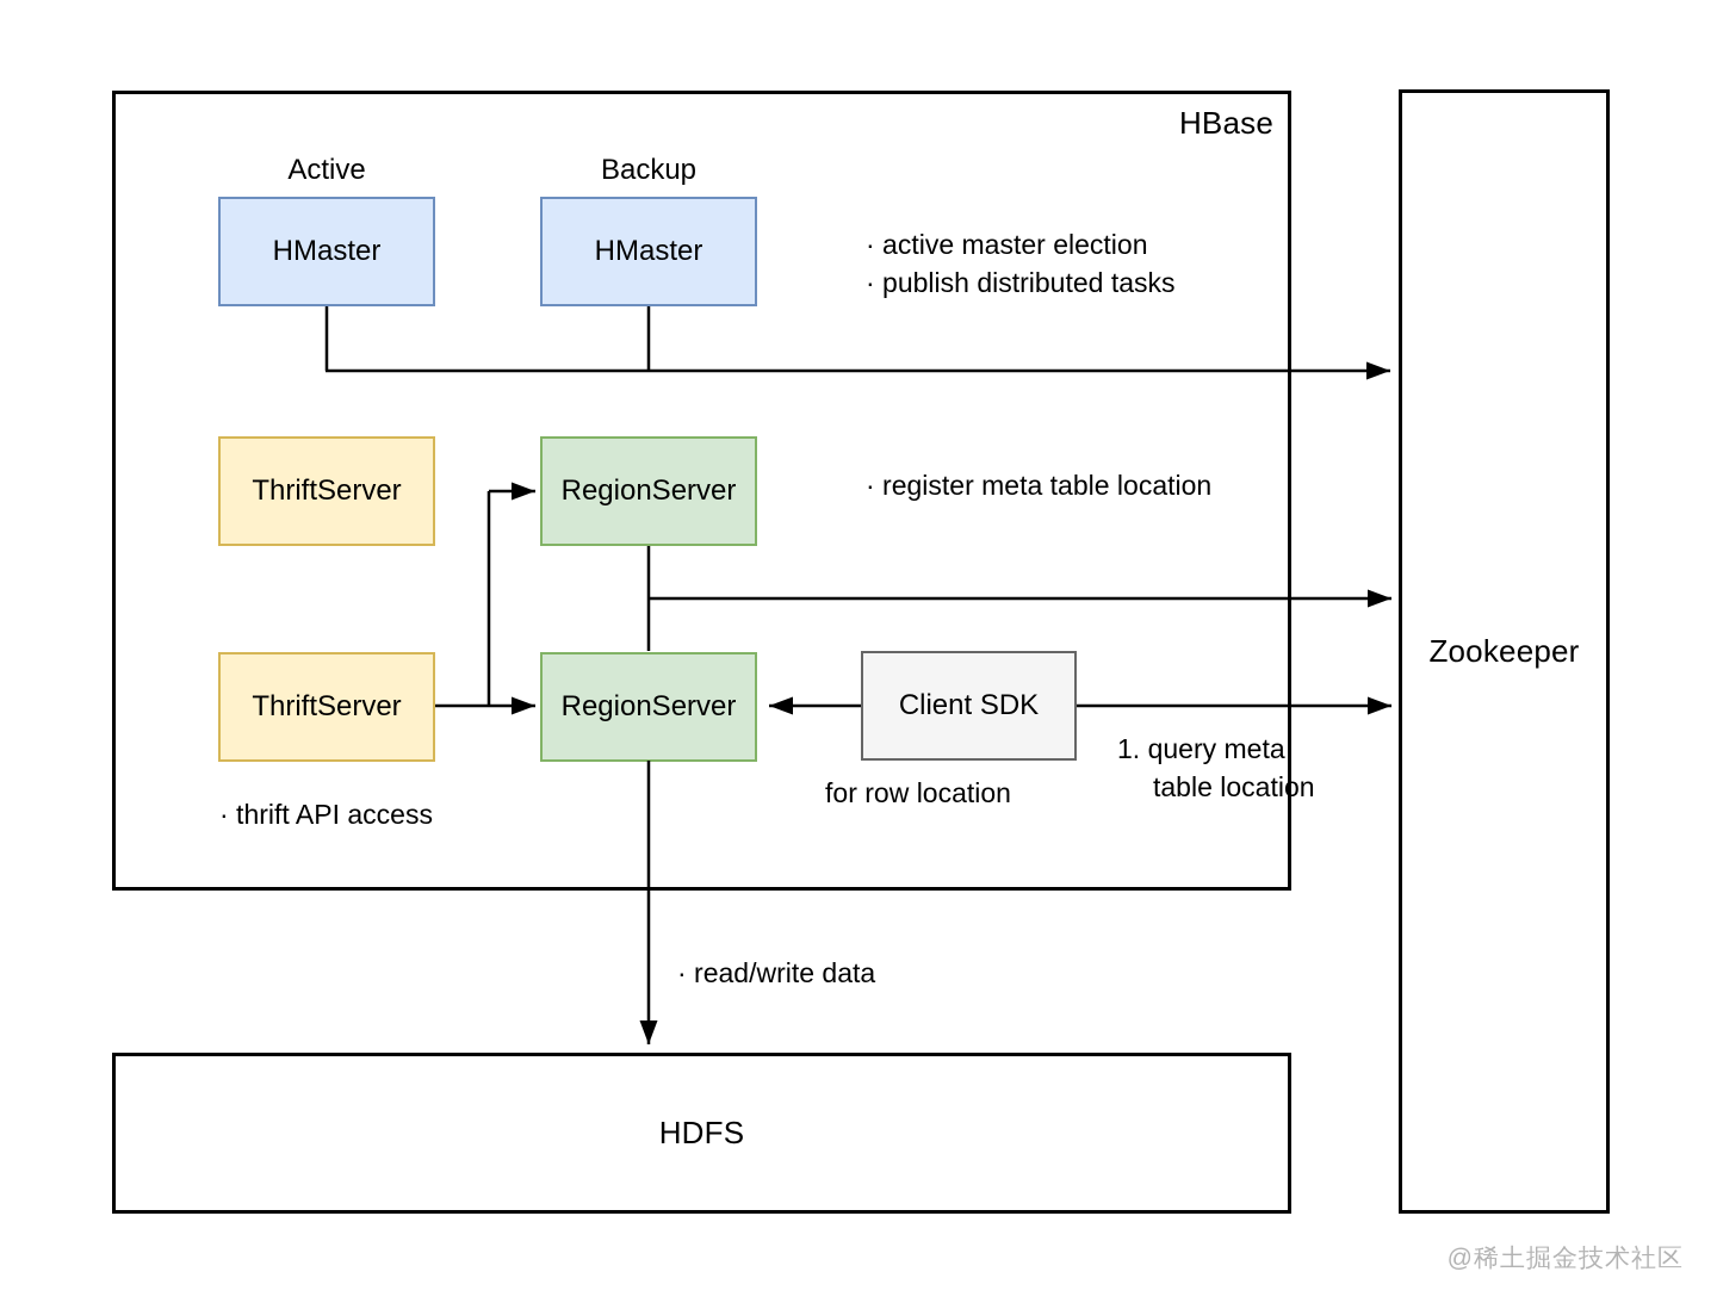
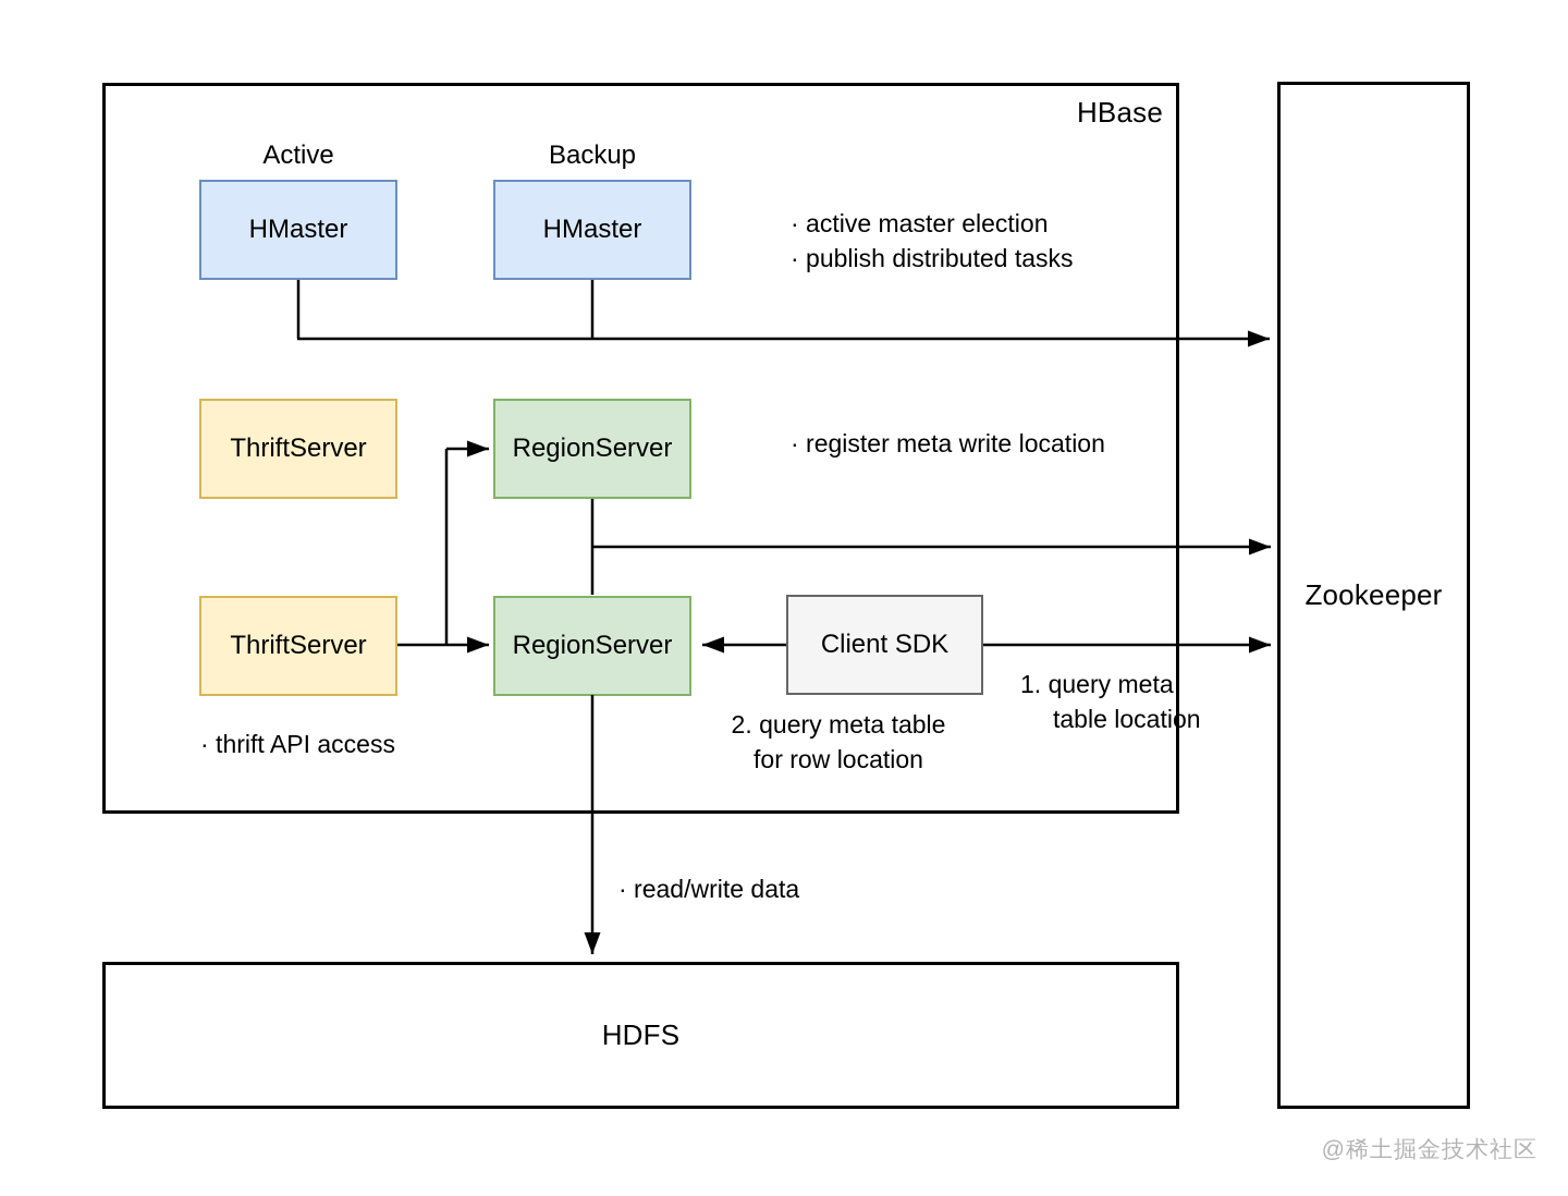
  HBase
  Zookeeper
  HDFS
  Active
  Backup
  HMaster
  HMaster
  ThriftServer
  ThriftServer
  RegionServer
  RegionServer
  Client SDK
  · active master election
  · publish distributed tasks
- · register meta table location
+ · register meta write location
  1. query meta
  table location
+ 2. query meta table
  for row location
  · thrift API access
  · read/write data
  @稀土掘金技术社区
